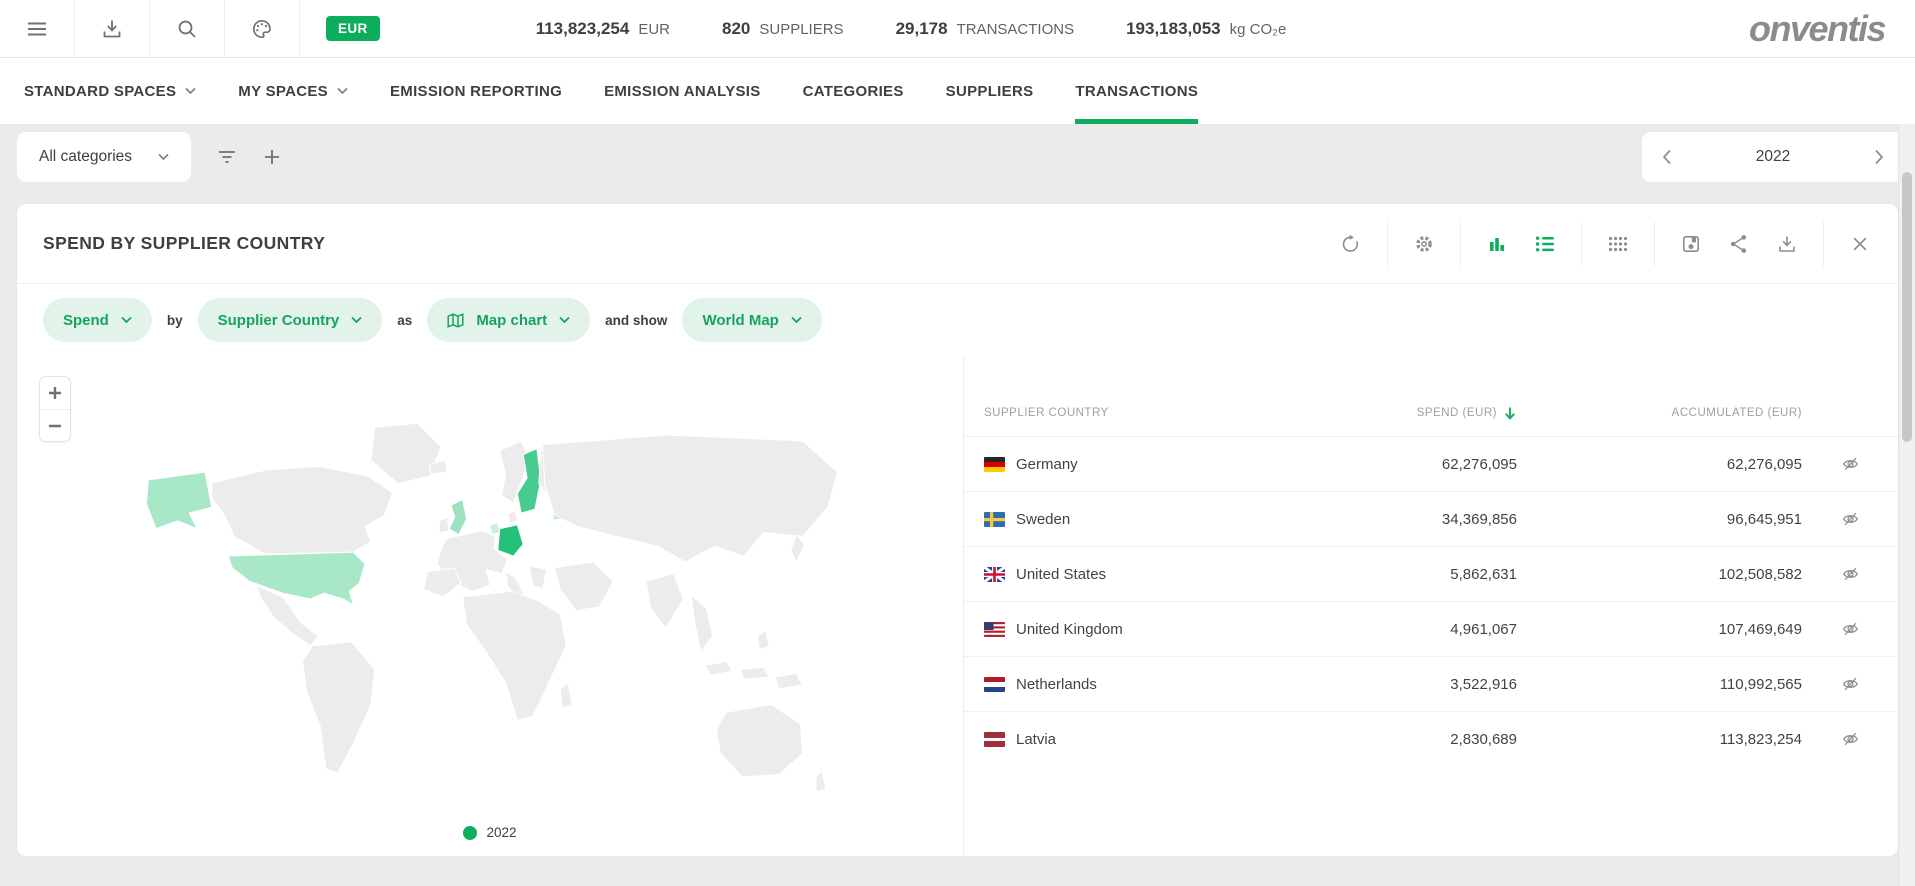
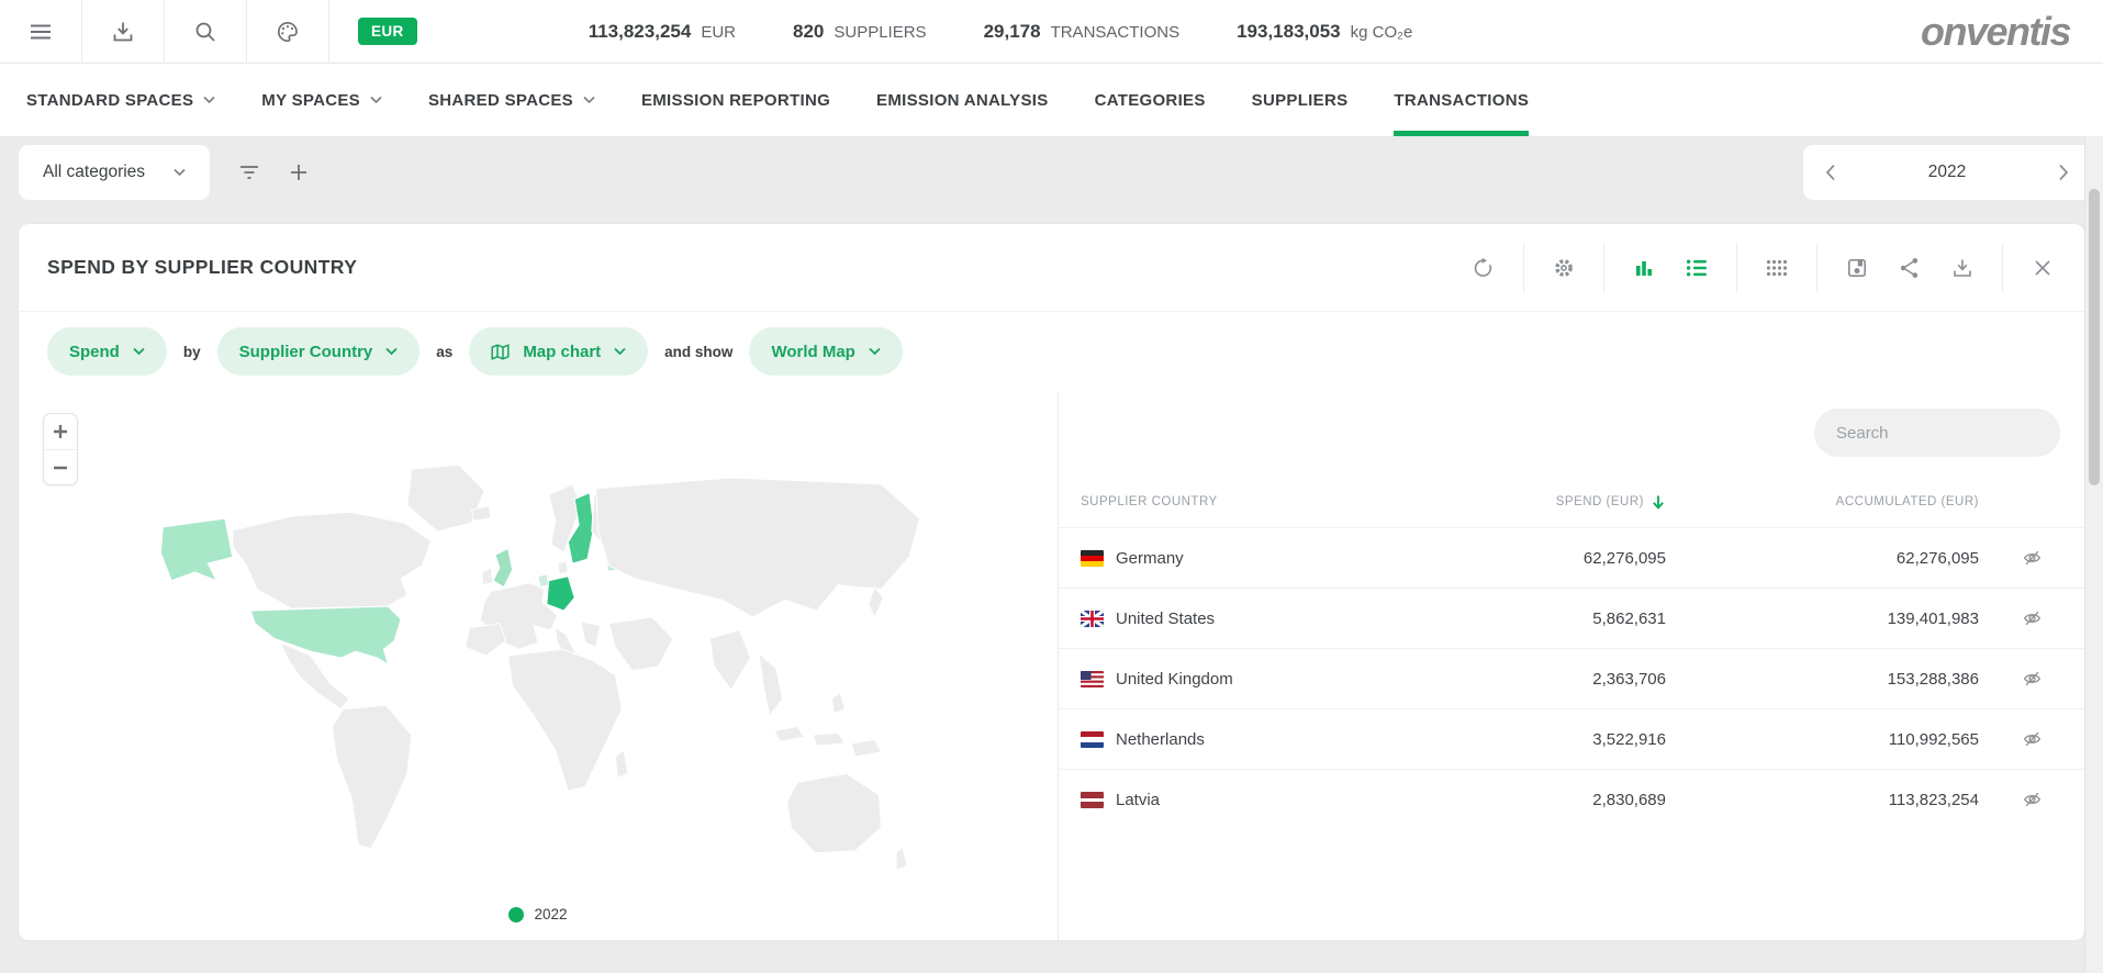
  EUR
  113,823,254
  EUR
  820
  SUPPLIERS
  29,178
  TRANSACTIONS
  193,183,053
  kg CO₂e
  onventis
  STANDARD SPACES
  MY SPACES
+ SHARED SPACES
  EMISSION REPORTING
  EMISSION ANALYSIS
  CATEGORIES
  SUPPLIERS
  TRANSACTIONS
  All categories
  2022
  SPEND BY SUPPLIER COUNTRY
  Spend
  by
  Supplier Country
  as
  Map chart
  and show
  World Map
  2022
+ Search
  SUPPLIER COUNTRY
  SPEND (EUR)
  ACCUMULATED (EUR)
  Germany
  62,276,095
  62,276,095
- Sweden
- 34,369,856
- 96,645,951
  United States
  5,862,631
- 102,508,582
+ 139,401,983
  United Kingdom
- 4,961,067
+ 2,363,706
- 107,469,649
+ 153,288,386
  Netherlands
  3,522,916
  110,992,565
  Latvia
  2,830,689
  113,823,254
